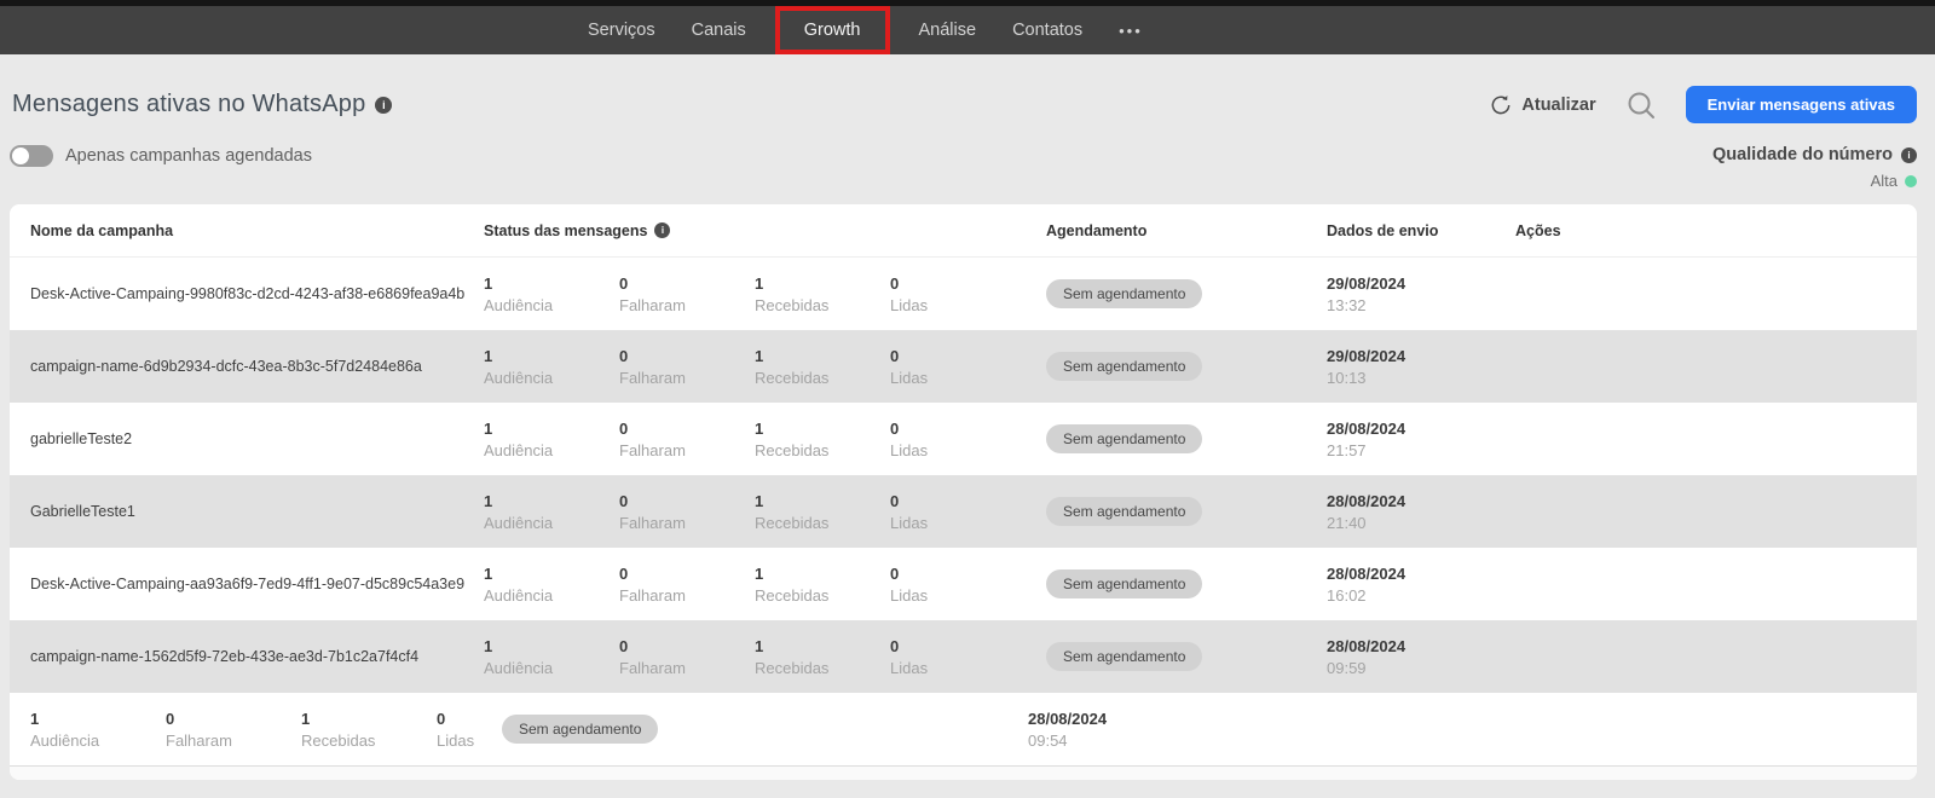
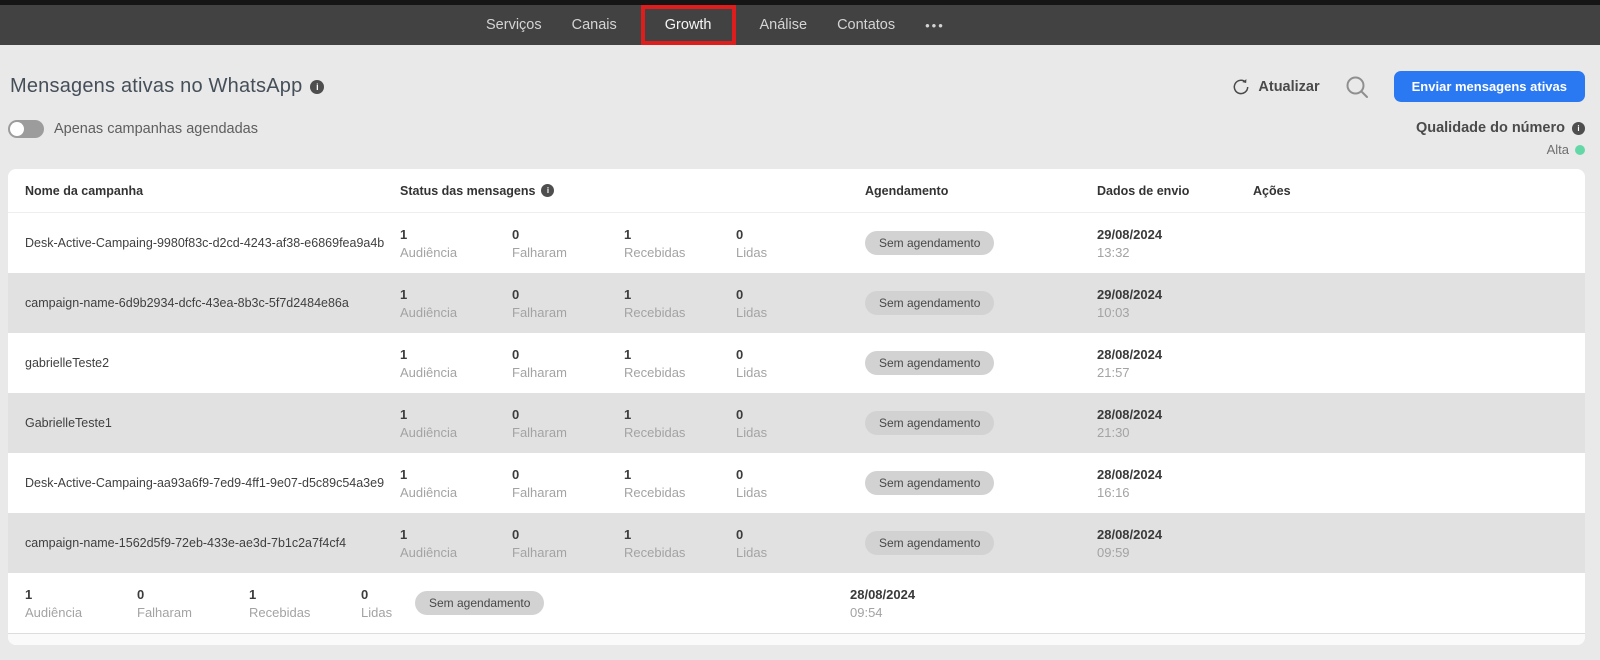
  Serviços
  Canais
  Growth
  Análise
  Contatos
  •••
  Mensagens ativas no WhatsApp
  i
  Atualizar
  Enviar mensagens ativas
  Apenas campanhas agendadas
  Qualidade do número
  i
  Alta
  Nome da campanha
  Status das mensagens
  i
  Agendamento
  Dados de envio
  Ações
  Desk-Active-Campaing-9980f83c-d2cd-4243-af38-e6869fea9a4b
  1
  Audiência
  0
  Falharam
  1
  Recebidas
  0
  Lidas
  Sem agendamento
  29/08/2024
  13:32
  campaign-name-6d9b2934-dcfc-43ea-8b3c-5f7d2484e86a
  1
  Audiência
  0
  Falharam
  1
  Recebidas
  0
  Lidas
  Sem agendamento
  29/08/2024
- 10:13
+ 10:03
  gabrielleTeste2
  1
  Audiência
  0
  Falharam
  1
  Recebidas
  0
  Lidas
  Sem agendamento
  28/08/2024
  21:57
  GabrielleTeste1
  1
  Audiência
  0
  Falharam
  1
  Recebidas
  0
  Lidas
  Sem agendamento
  28/08/2024
- 21:40
+ 21:30
  Desk-Active-Campaing-aa93a6f9-7ed9-4ff1-9e07-d5c89c54a3e9
  1
  Audiência
  0
  Falharam
  1
  Recebidas
  0
  Lidas
  Sem agendamento
  28/08/2024
- 16:02
+ 16:16
  campaign-name-1562d5f9-72eb-433e-ae3d-7b1c2a7f4cf4
  1
  Audiência
  0
  Falharam
  1
  Recebidas
  0
  Lidas
  Sem agendamento
  28/08/2024
  09:59
  1
  Audiência
  0
  Falharam
  1
  Recebidas
  0
  Lidas
  Sem agendamento
  28/08/2024
  09:54
